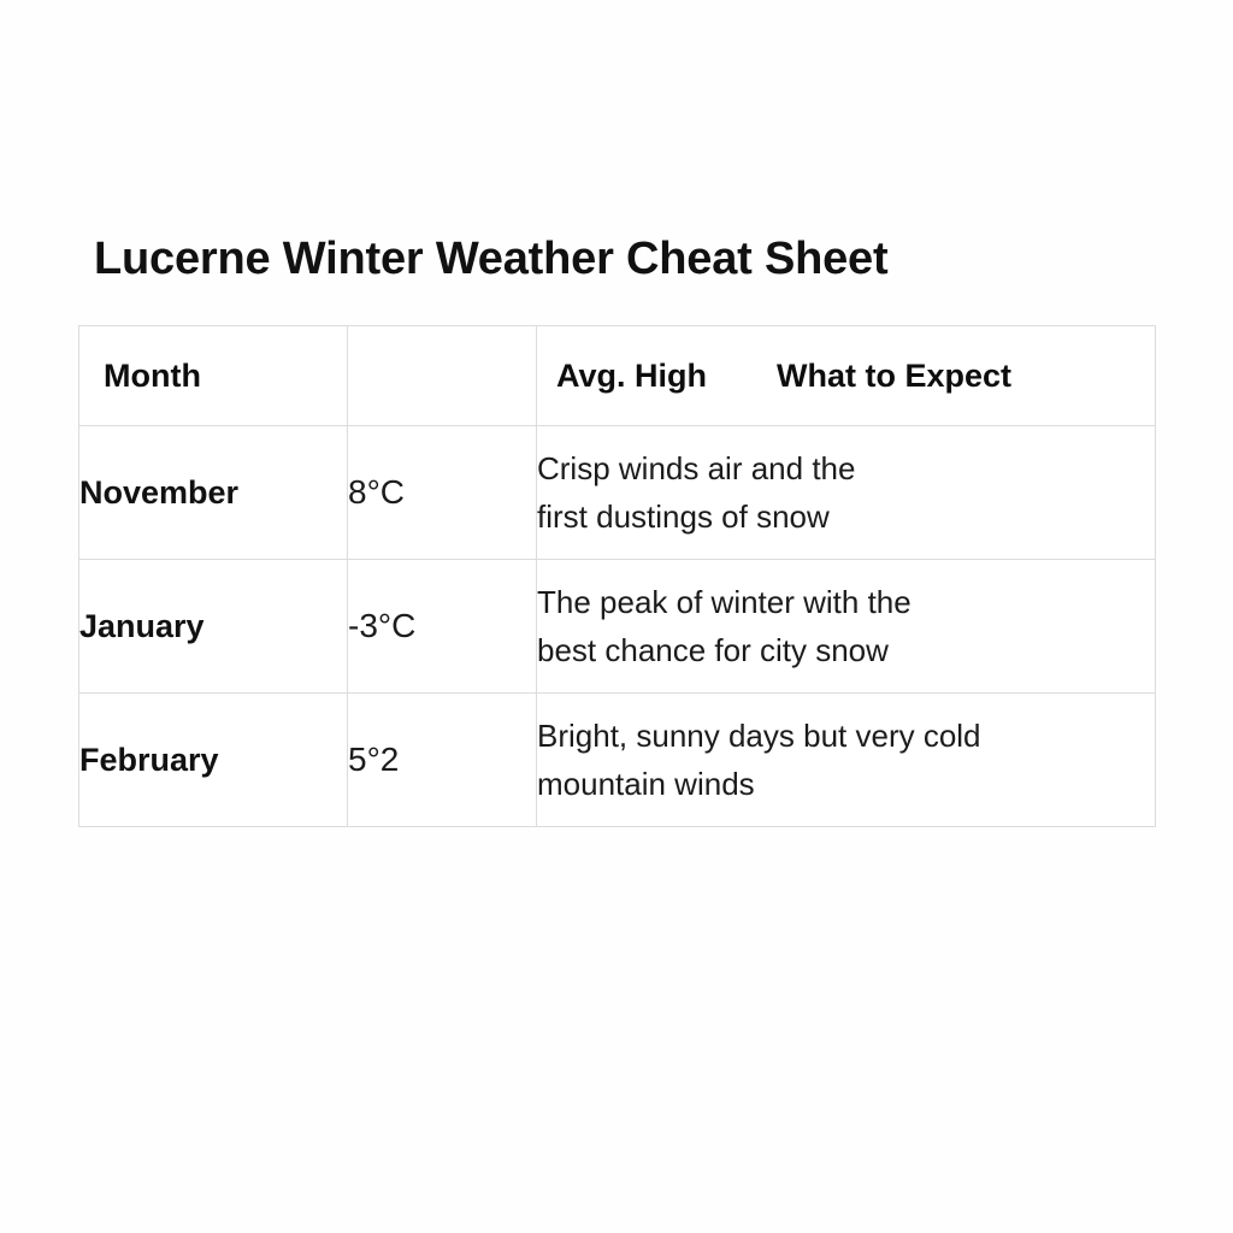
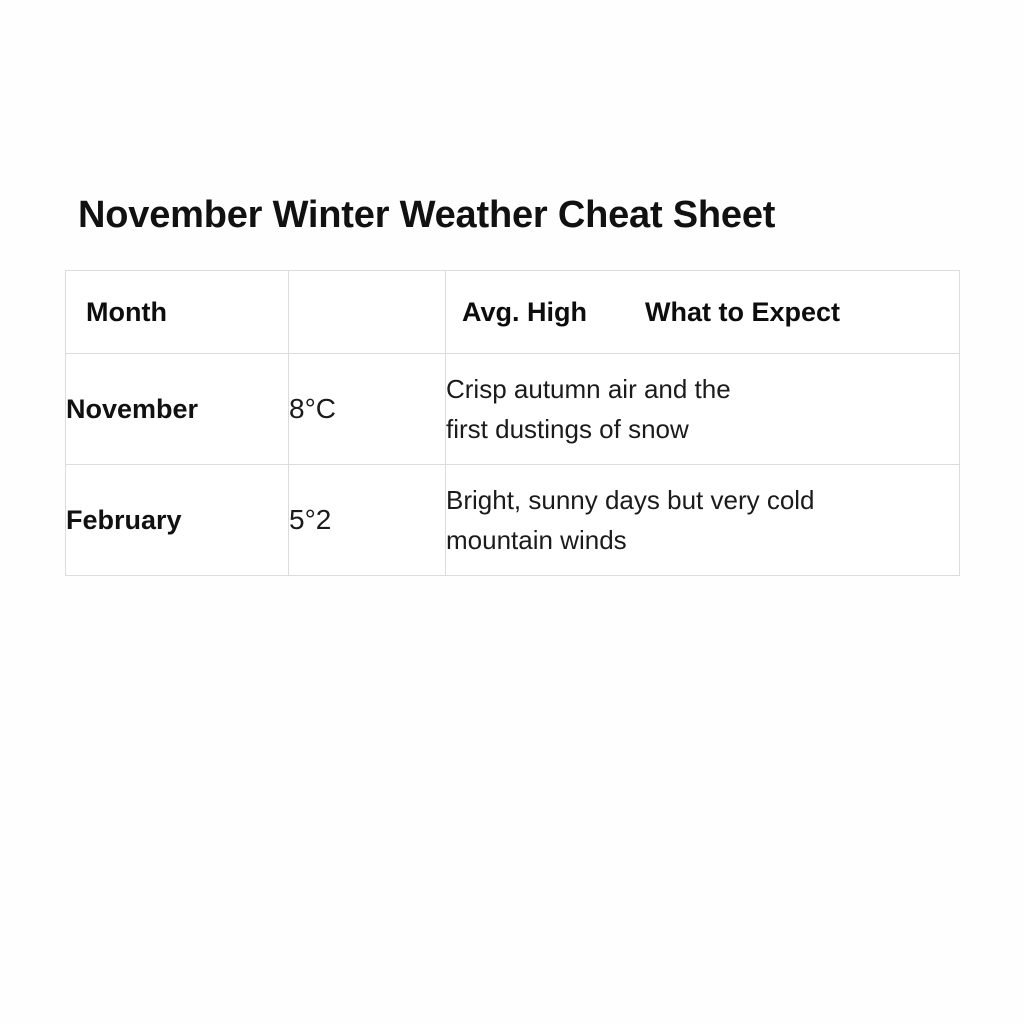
- Lucerne Winter Weather Cheat Sheet
+ November Winter Weather Cheat Sheet
  Month		Avg. High What to Expect
- November	8°C	Crisp winds air and the first dustings of snow
+ November	8°C	Crisp autumn air and the first dustings of snow
- January	-3°C	The peak of winter with the best chance for city snow
  February	5°2	Bright, sunny days but very cold mountain winds
